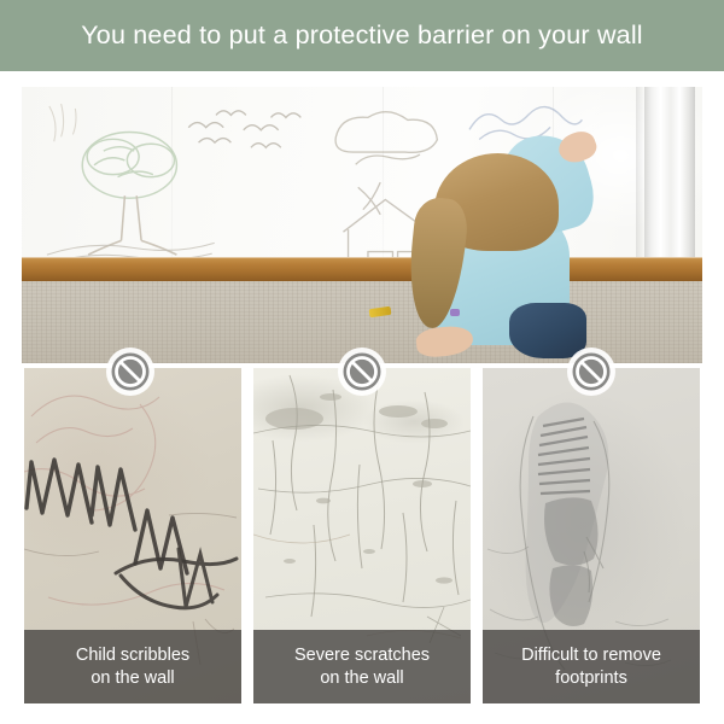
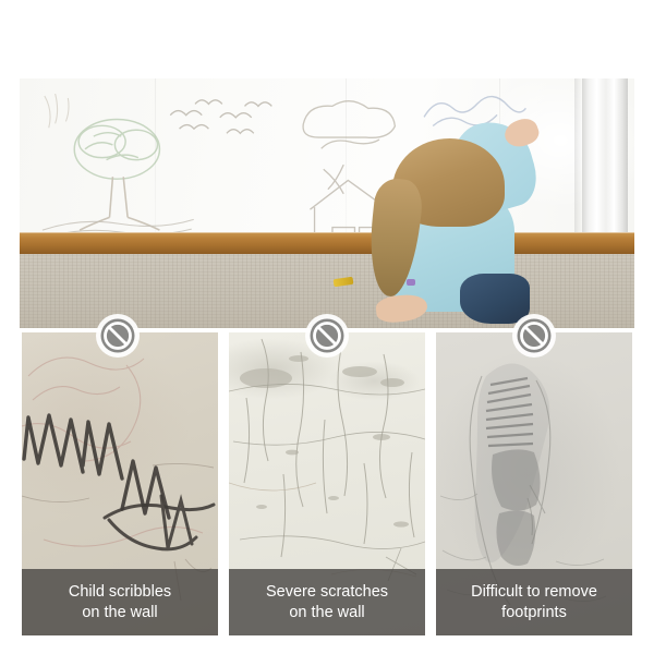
- You need to put a protective barrier on your wall
  Child scribbles
  on the wall
  Severe scratches
  on the wall
  Difficult to remove
  footprints
